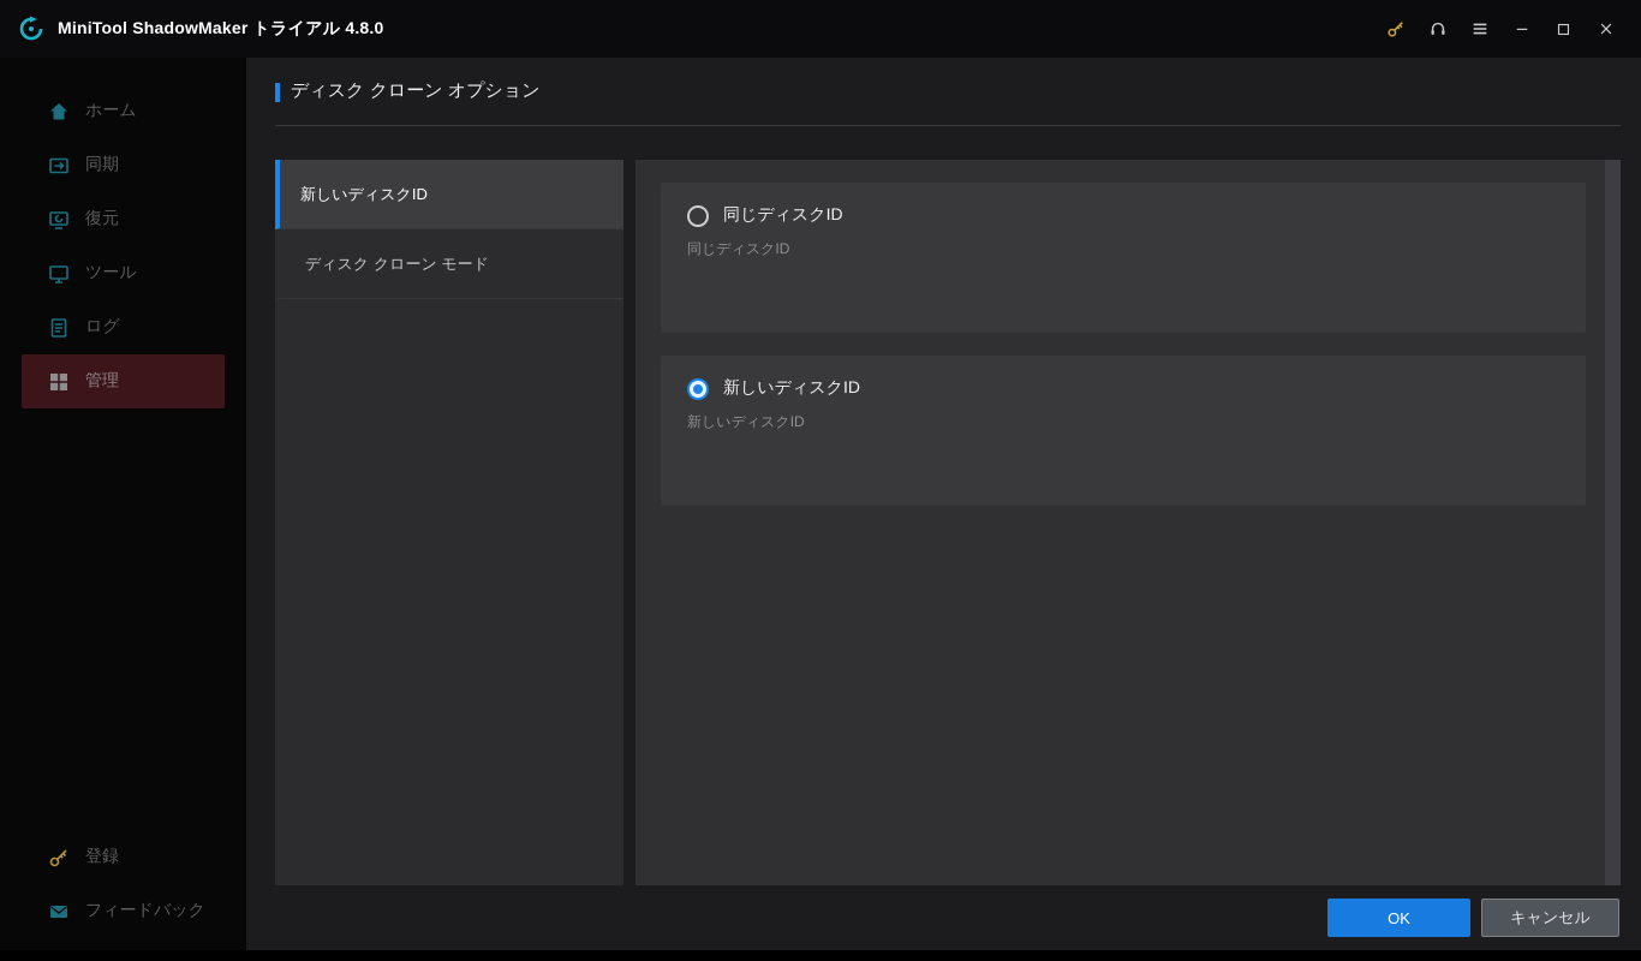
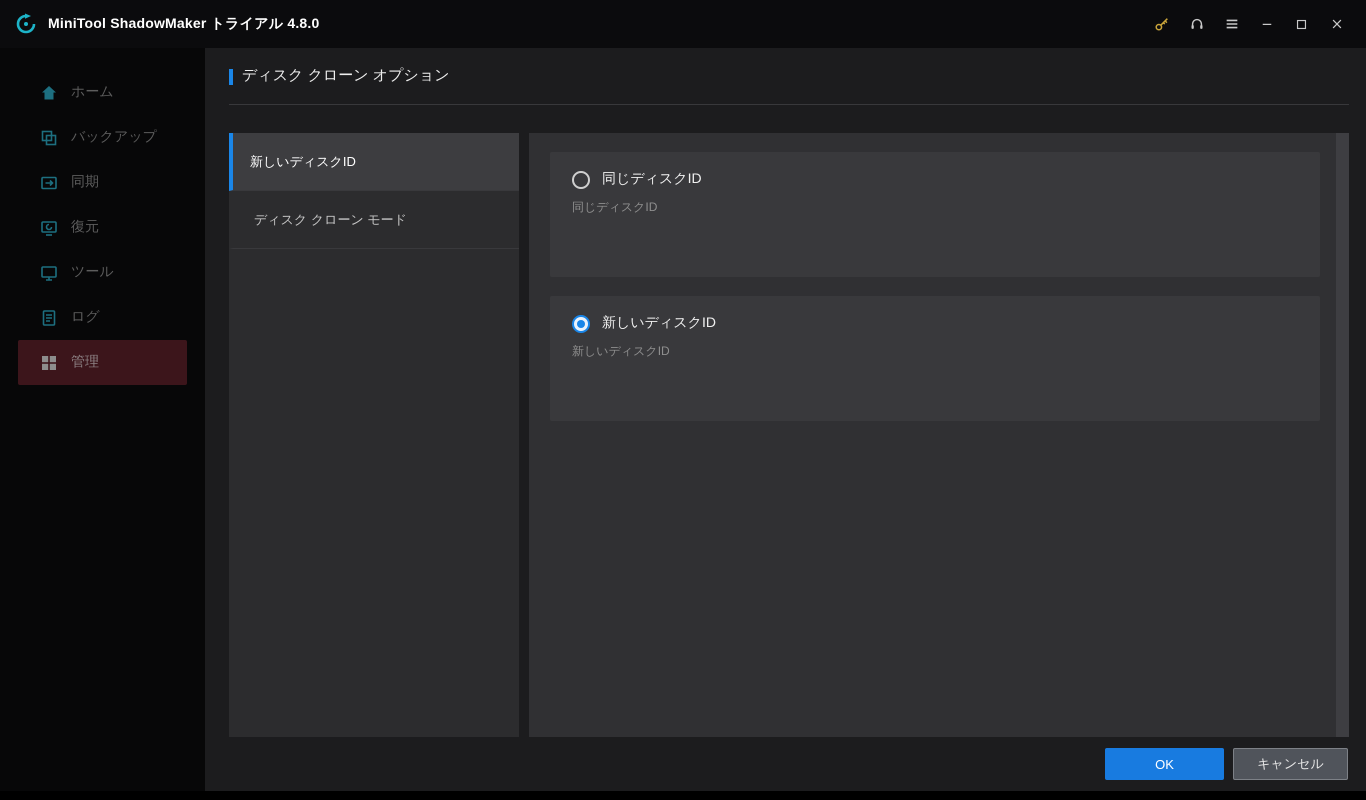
  MiniTool ShadowMaker トライアル 4.8.0
  ホーム
+ バックアップ
  同期
  復元
  ツール
  ログ
  管理
- 登録
- フィードバック
  ディスク クローン オプション
  新しいディスクID
  ディスク クローン モード
  同じディスクID
  同じディスクID
  新しいディスクID
  新しいディスクID
  OK
  キャンセル
